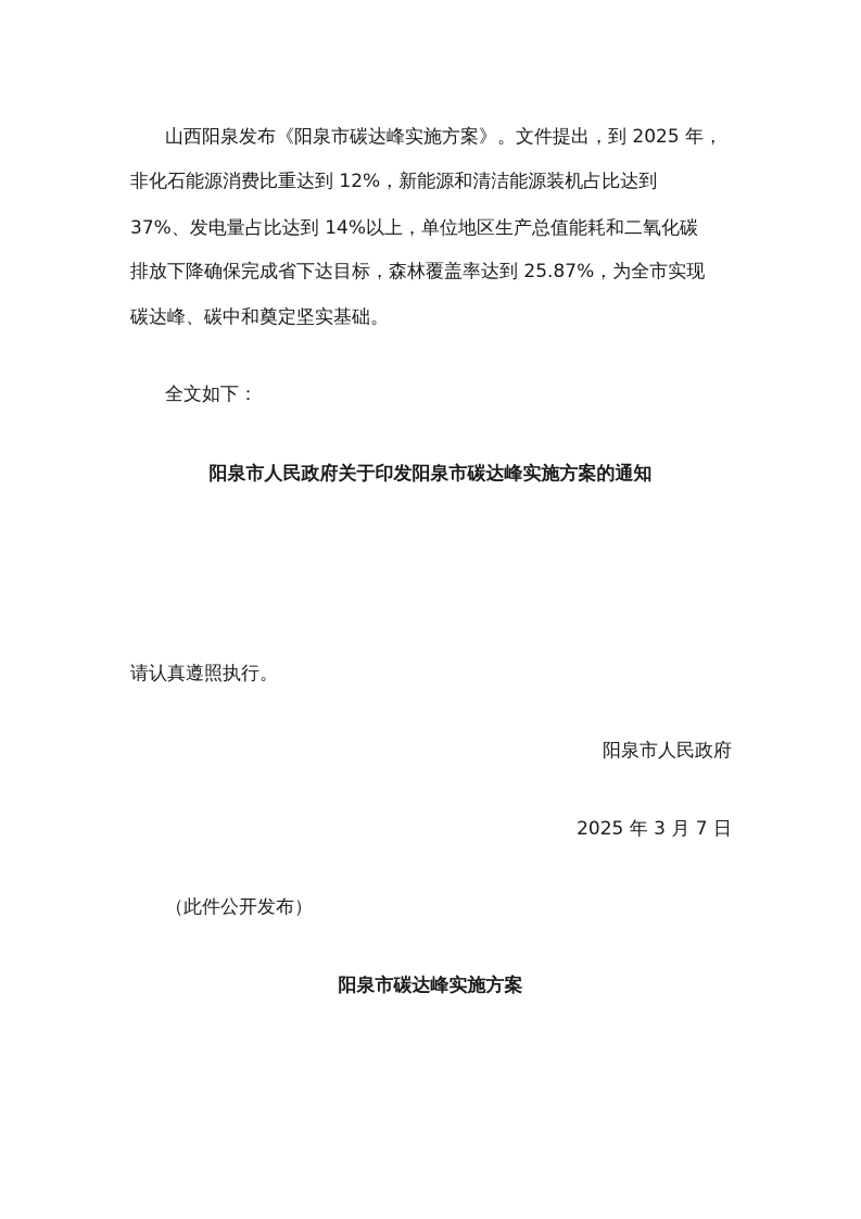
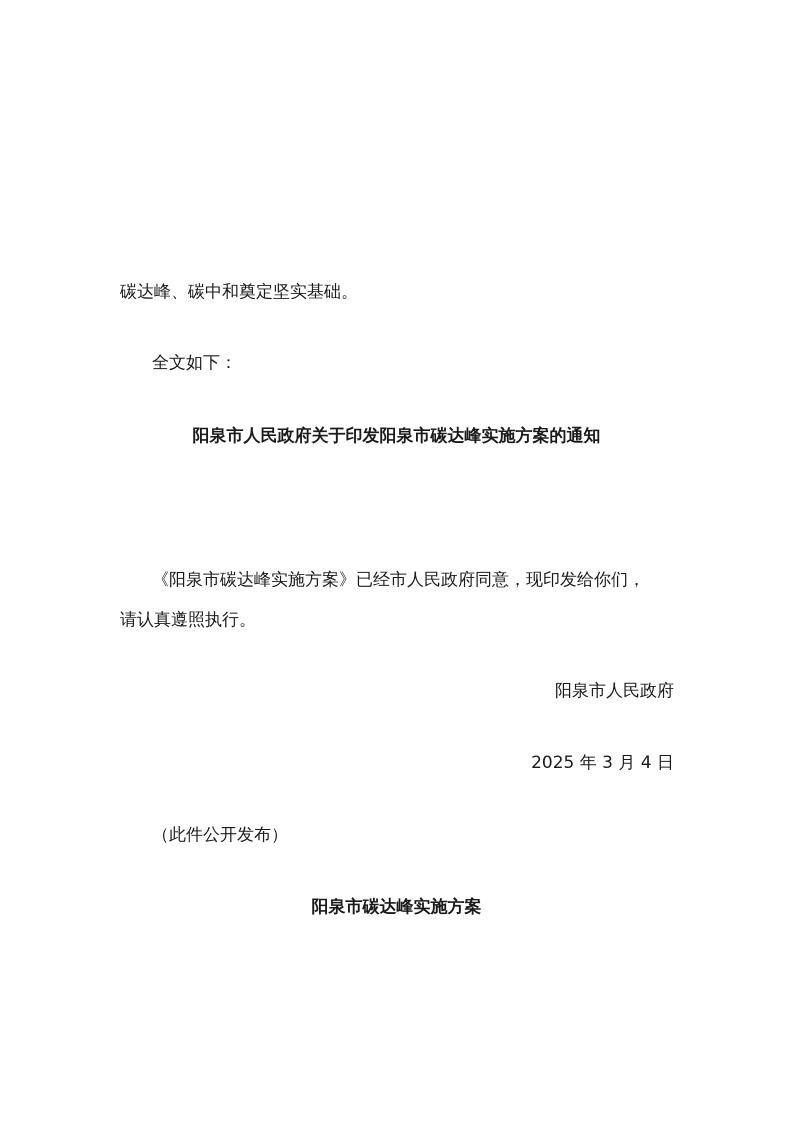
- 山西阳泉发布《阳泉市碳达峰实施方案》。文件提出，到 2025 年，
- 非化石能源消费比重达到 12%，新能源和清洁能源装机占比达到
- 37%、发电量占比达到 14%以上，单位地区生产总值能耗和二氧化碳
- 排放下降确保完成省下达目标，森林覆盖率达到 25.87%，为全市实现
  碳达峰、碳中和奠定坚实基础。
  全文如下：
  阳泉市人民政府关于印发阳泉市碳达峰实施方案的通知
+ 《阳泉市碳达峰实施方案》已经市人民政府同意，现印发给你们，
  请认真遵照执行。
  阳泉市人民政府
- 2025 年 3 月 7 日
+ 2025 年 3 月 4 日
  （此件公开发布）
  阳泉市碳达峰实施方案
